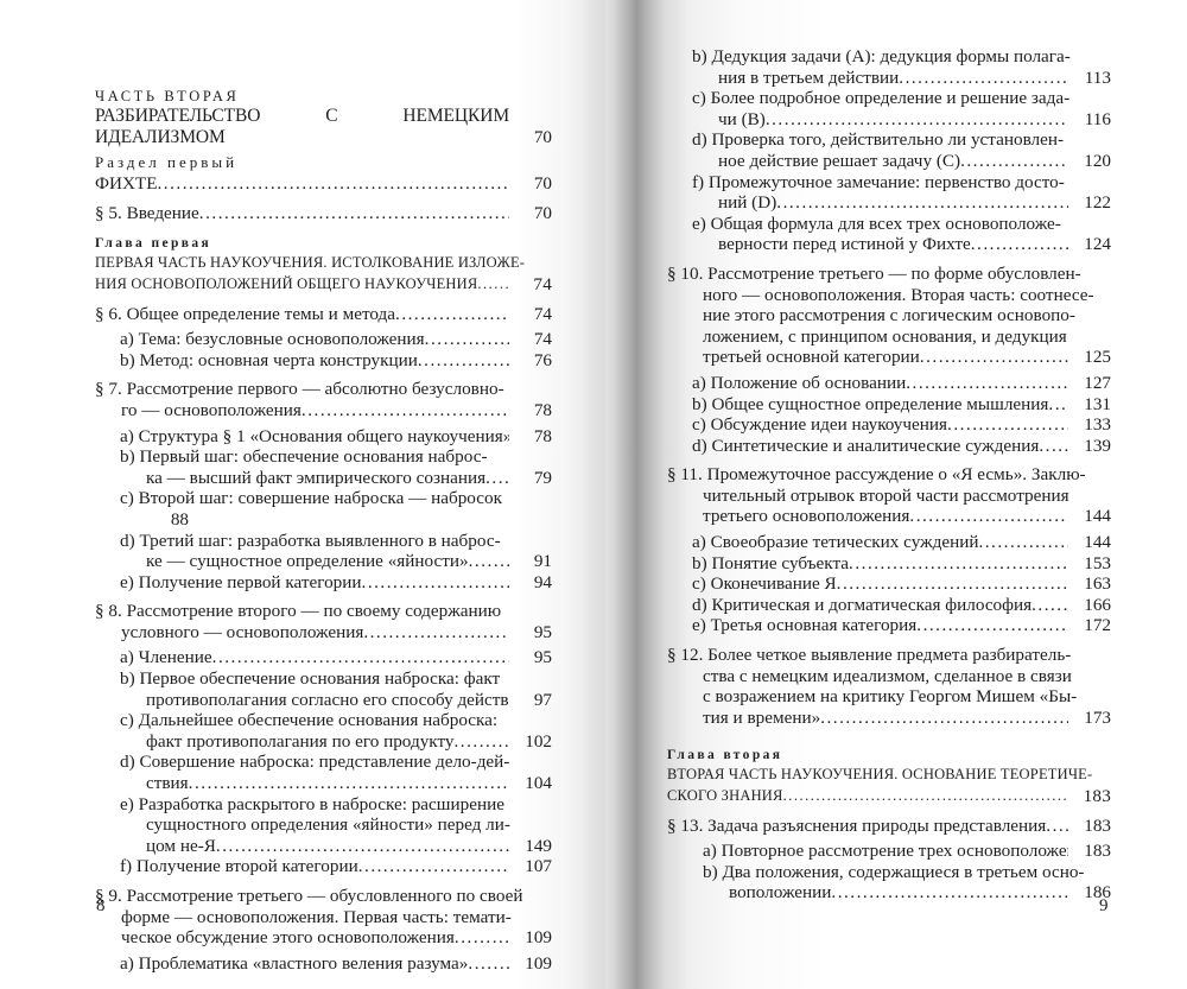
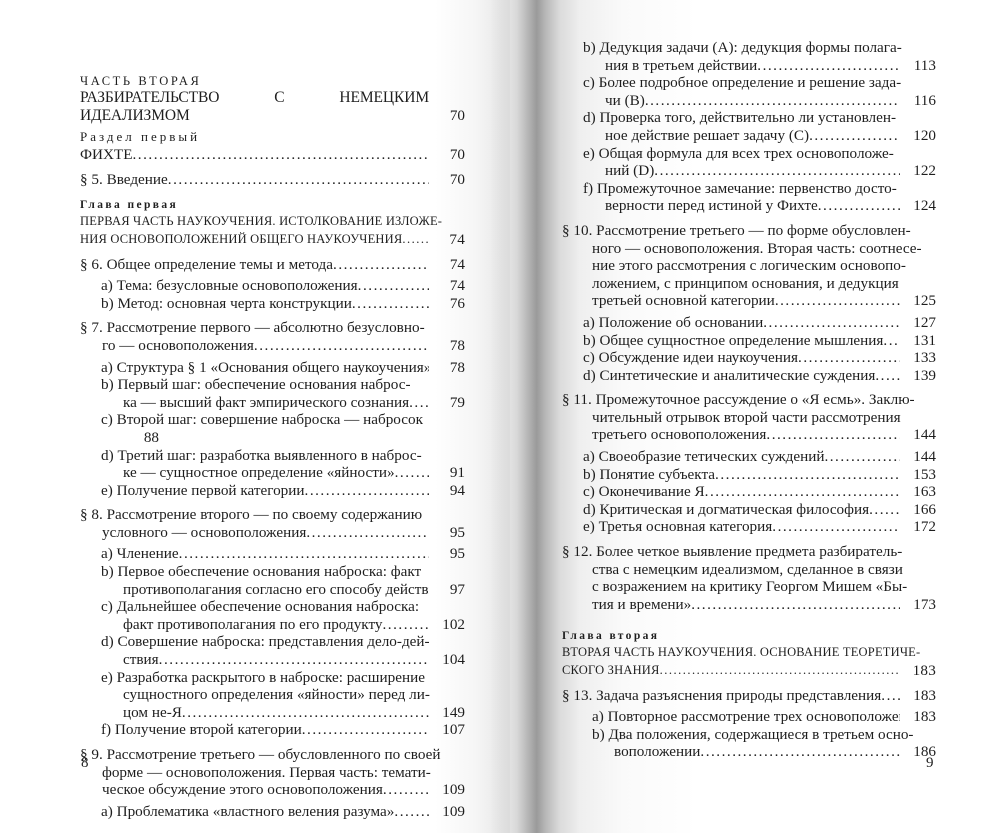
  ЧАСТЬ ВТОРАЯ
  РАЗБИРАТЕЛЬСТВО С НЕМЕЦКИМ ИДЕАЛИЗМОМ
  70
  Раздел первый
  ФИХТЕ
  70
  § 5. Введение
  70
  Глава первая
  ПЕРВАЯ ЧАСТЬ НАУКОУЧЕНИЯ. ИСТОЛКОВАНИЕ ИЗЛОЖЕ-
  НИЯ ОСНОВОПОЛОЖЕНИЙ ОБЩЕГО НАУКОУЧЕНИЯ
  74
  § 6. Общее определение темы и метода
  74
  a) Тема: безусловные основоположения
  74
  b) Метод: основная черта конструкции
  76
  § 7. Рассмотрение первого — абсолютно безусловно-
  го — основоположения
  78
  a) Структура § 1 «Основания общего наукоучения»
  78
  b) Первый шаг: обеспечение основания наброс-
  ка — высший факт эмпирического сознания
  79
  c) Второй шаг: совершение наброска — набросок
  88
  d) Третий шаг: разработка выявленного в наброс-
  ке — сущностное определение «яйности»
  91
  e) Получение первой категории
  94
  § 8. Рассмотрение второго — по своему содержанию
  условного — основоположения
  95
  a) Членение
  95
  b) Первое обеспечение основания наброска: факт
  противополагания согласно его способу действ
  97
  c) Дальнейшее обеспечение основания наброска:
  факт противополагания по его продукту
  102
- d) Совершение наброска: представление дело-дей-
+ d) Совершение наброска: представления дело-дей-
  ствия
  104
  e) Разработка раскрытого в наброске: расширение
  сущностного определения «яйности» перед ли-
  цом не-Я
  149
  f) Получение второй категории
  107
  § 9. Рассмотрение третьего — обусловленного по своей
  форме — основоположения. Первая часть: темати-
  ческое обсуждение этого основоположения
  109
  a) Проблематика «властного веления разума»
  109
  8
  b) Дедукция задачи (A): дедукция формы полага-
  ния в третьем действии
  113
  c) Более подробное определение и решение зада-
  чи (B)
  116
  d) Проверка того, действительно ли установлен-
  ное действие решает задачу (C)
  120
- f) Промежуточное замечание: первенство досто-
+ e) Общая формула для всех трех основоположе-
  ний (D)
  122
- e) Общая формула для всех трех основоположе-
+ f) Промежуточное замечание: первенство досто-
  верности перед истиной у Фихте
  124
  § 10. Рассмотрение третьего — по форме обусловлен-
  ного — основоположения. Вторая часть: соотнесе-
  ние этого рассмотрения с логическим основопо-
  ложением, с принципом основания, и дедукция
  третьей основной категории
  125
  a) Положение об основании
  127
  b) Общее сущностное определение мышления
  131
  c) Обсуждение идеи наукоучения
  133
  d) Синтетические и аналитические суждения
  139
  § 11. Промежуточное рассуждение о «Я есмь». Заклю-
  чительный отрывок второй части рассмотрения
  третьего основоположения
  144
  a) Своеобразие тетических суждений
  144
  b) Понятие субъекта
  153
  c) Оконечивание Я
  163
  d) Критическая и догматическая философия
  166
  e) Третья основная категория
  172
  § 12. Более четкое выявление предмета разбиратель-
  ства с немецким идеализмом, сделанное в связи
  с возражением на критику Георгом Мишем «Бы-
  тия и времени»
  173
  Глава вторая
  ВТОРАЯ ЧАСТЬ НАУКОУЧЕНИЯ. ОСНОВАНИЕ ТЕОРЕТИЧЕ-
  СКОГО ЗНАНИЯ
  183
  § 13. Задача разъяснения природы представления
  183
  a) Повторное рассмотрение трех основоположе
  183
  b) Два положения, содержащиеся в третьем осно-
  воположении
  186
  9
